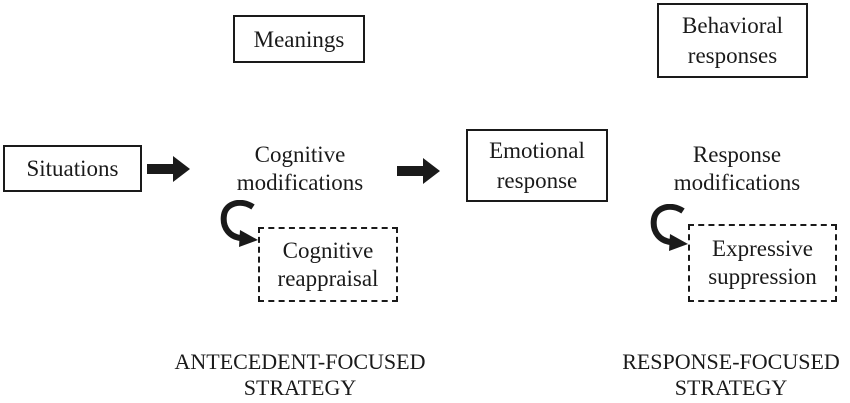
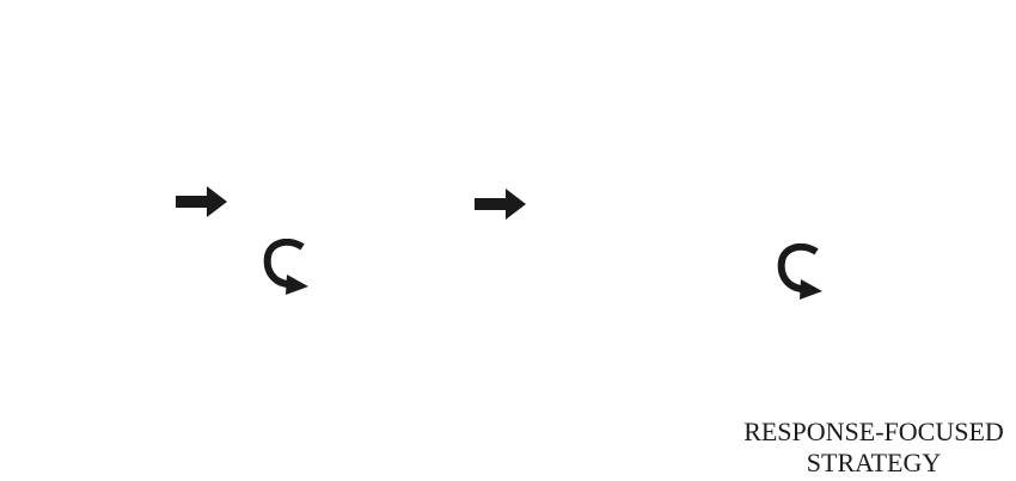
- Meanings
- Behavioral responses
- Situations
- Cognitive modifications
- Emotional response
- Response modifications
- Cognitive reappraisal
- Expressive suppression
- ANTECEDENT-FOCUSED STRATEGY
  RESPONSE-FOCUSED STRATEGY
